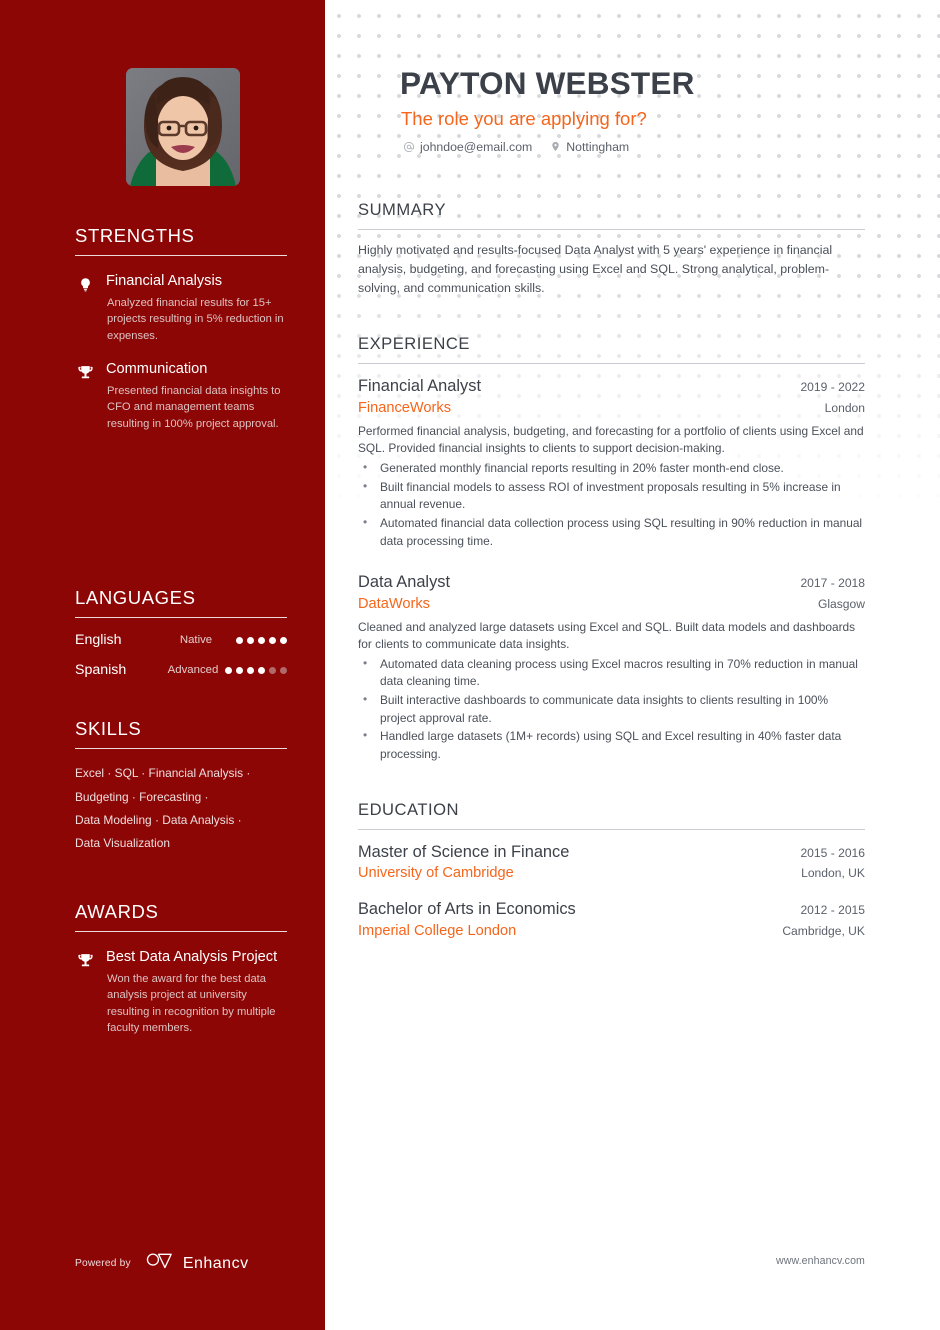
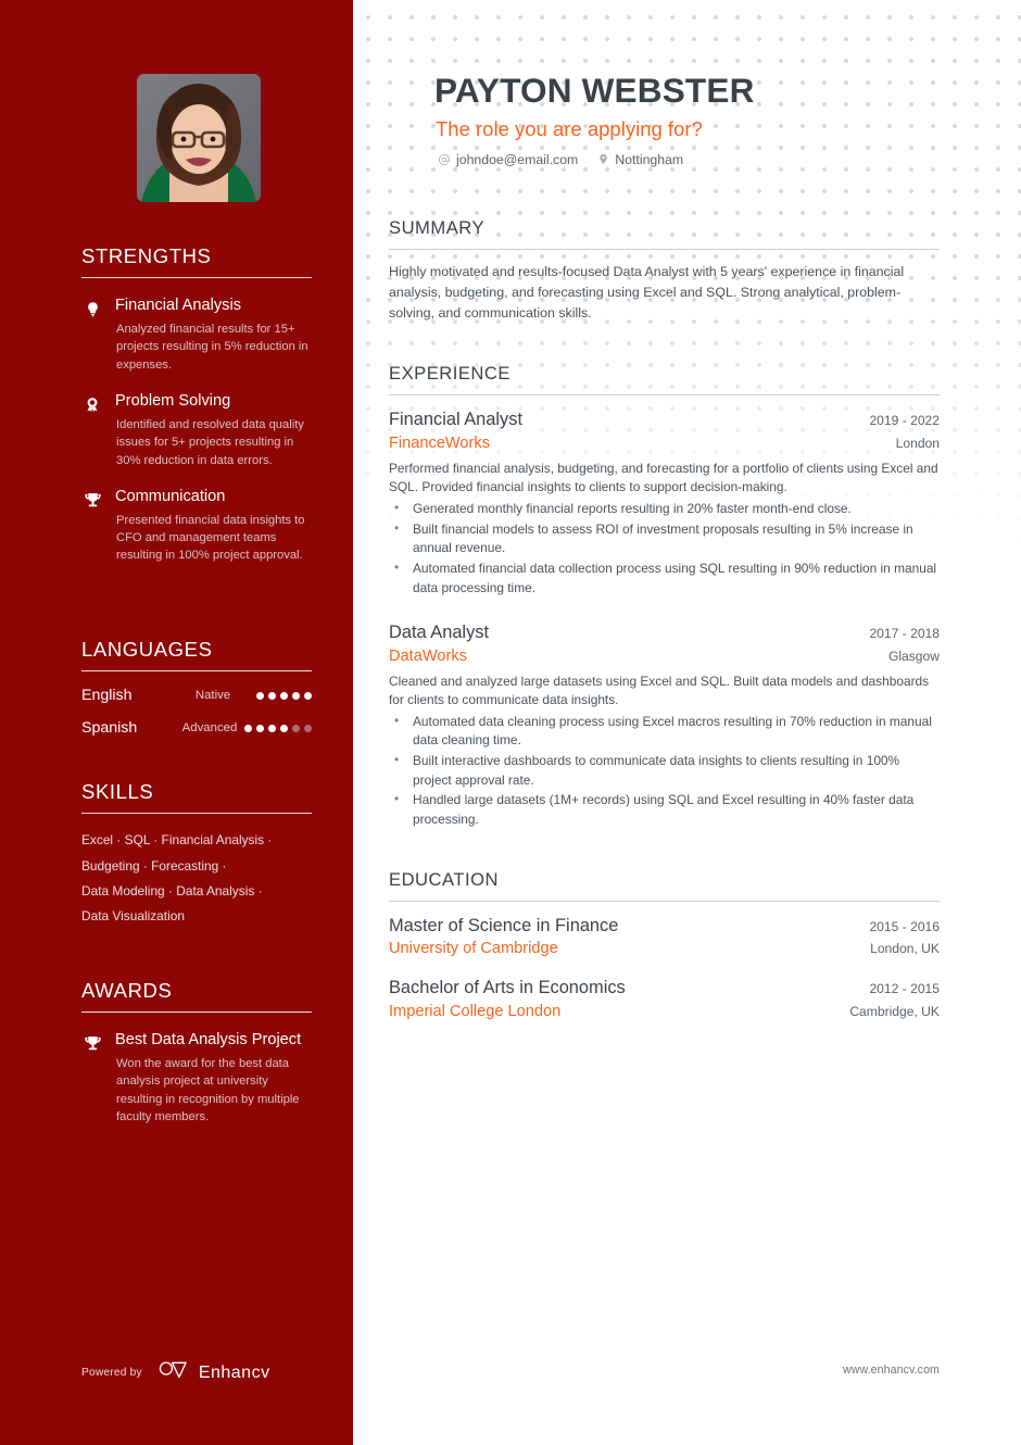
  STRENGTHS
  Financial Analysis
  Analyzed financial results for 15+ projects resulting in 5% reduction in expenses.
+ Problem Solving
+ Identified and resolved data quality issues for 5+ projects resulting in 30% reduction in data errors.
  Communication
  Presented financial data insights to CFO and management teams resulting in 100% project approval.
  LANGUAGES
  English
  Native
  Spanish
  Advanced
  SKILLS
  Excel · SQL · Financial Analysis ·
  Budgeting · Forecasting ·
  Data Modeling · Data Analysis ·
  Data Visualization
  AWARDS
  Best Data Analysis Project
  Won the award for the best data analysis project at university resulting in recognition by multiple faculty members.
  Powered by
  Enhancv
  PAYTON WEBSTER
  The role you are applying for?
  johndoe@email.com
  Nottingham
  SUMMARY
  Highly motivated and results-focused Data Analyst with 5 years' experience in financial analysis, budgeting, and forecasting using Excel and SQL. Strong analytical, problem-solving, and communication skills.
  EXPERIENCE
  Financial Analyst
  2019 - 2022
  FinanceWorks
  London
  Performed financial analysis, budgeting, and forecasting for a portfolio of clients using Excel and SQL. Provided financial insights to clients to support decision-making.
  Generated monthly financial reports resulting in 20% faster month-end close.
  Built financial models to assess ROI of investment proposals resulting in 5% increase in annual revenue.
  Automated financial data collection process using SQL resulting in 90% reduction in manual data processing time.
  Data Analyst
  2017 - 2018
  DataWorks
  Glasgow
  Cleaned and analyzed large datasets using Excel and SQL. Built data models and dashboards for clients to communicate data insights.
  Automated data cleaning process using Excel macros resulting in 70% reduction in manual data cleaning time.
  Built interactive dashboards to communicate data insights to clients resulting in 100% project approval rate.
  Handled large datasets (1M+ records) using SQL and Excel resulting in 40% faster data processing.
  EDUCATION
  Master of Science in Finance
  2015 - 2016
  University of Cambridge
  London, UK
  Bachelor of Arts in Economics
  2012 - 2015
  Imperial College London
  Cambridge, UK
  www.enhancv.com
